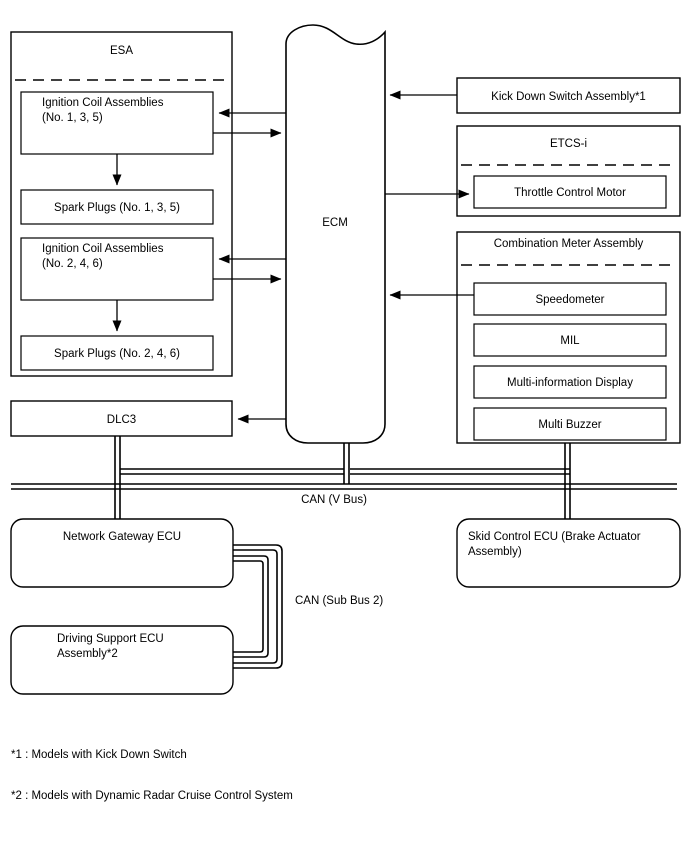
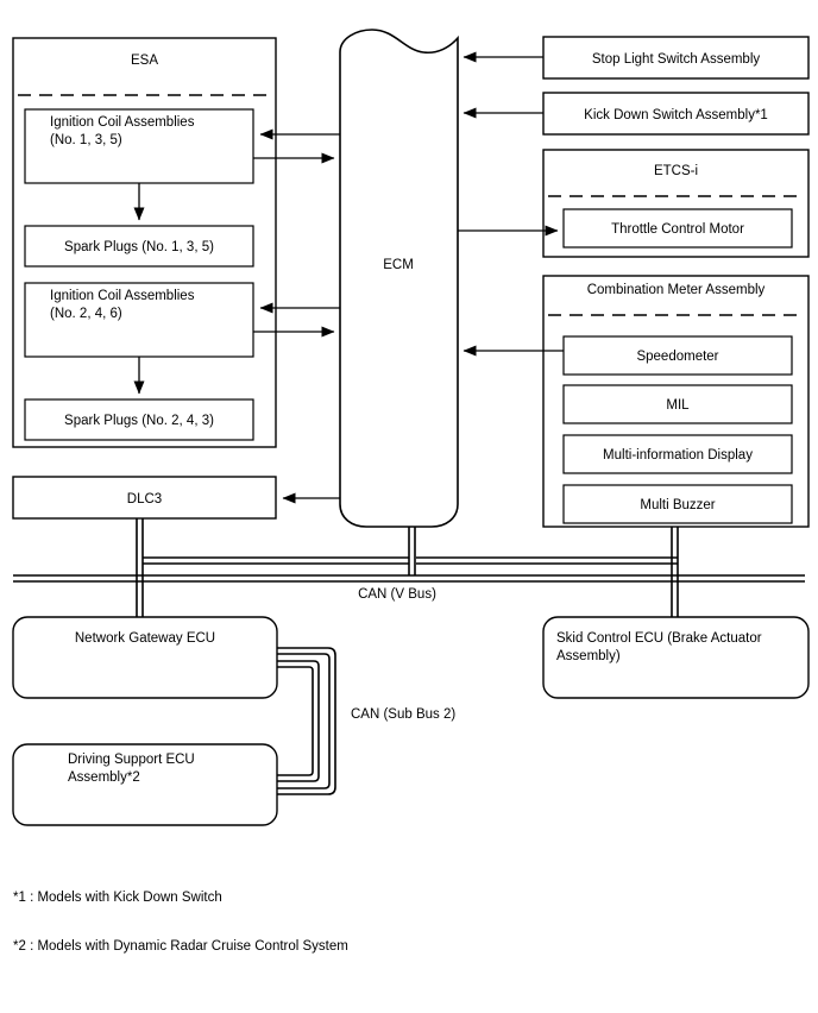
  ESA
  Ignition Coil Assemblies
  (No. 1, 3, 5)
  Spark Plugs (No. 1, 3, 5)
  Ignition Coil Assemblies
  (No. 2, 4, 6)
- Spark Plugs (No. 2, 4, 6)
+ Spark Plugs (No. 2, 4, 3)
  ECM
  DLC3
+ Stop Light Switch Assembly
  Kick Down Switch Assembly*1
  ETCS-i
  Throttle Control Motor
  Combination Meter Assembly
  Speedometer
  MIL
  Multi-information Display
  Multi Buzzer
  CAN (V Bus)
  Network Gateway ECU
  Skid Control ECU (Brake Actuator
  Assembly)
  Driving Support ECU
  Assembly*2
  CAN (Sub Bus 2)
  *1 : Models with Kick Down Switch
  *2 : Models with Dynamic Radar Cruise Control System
